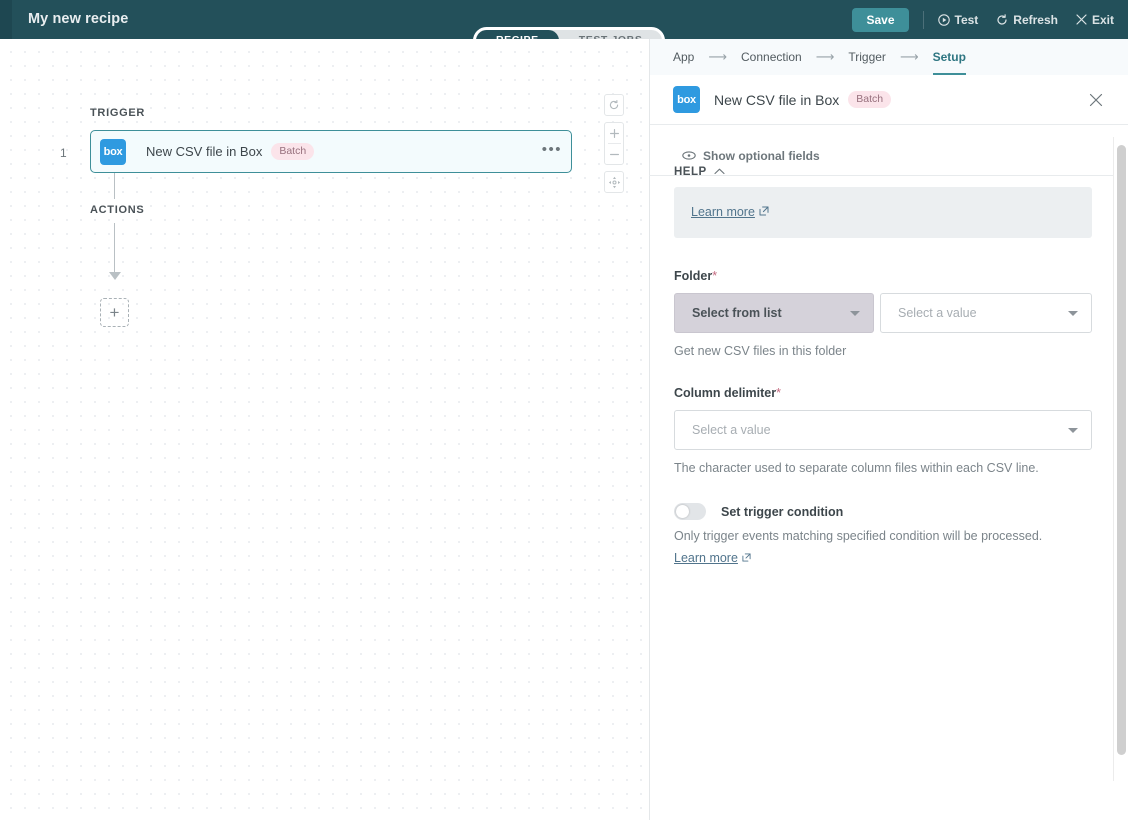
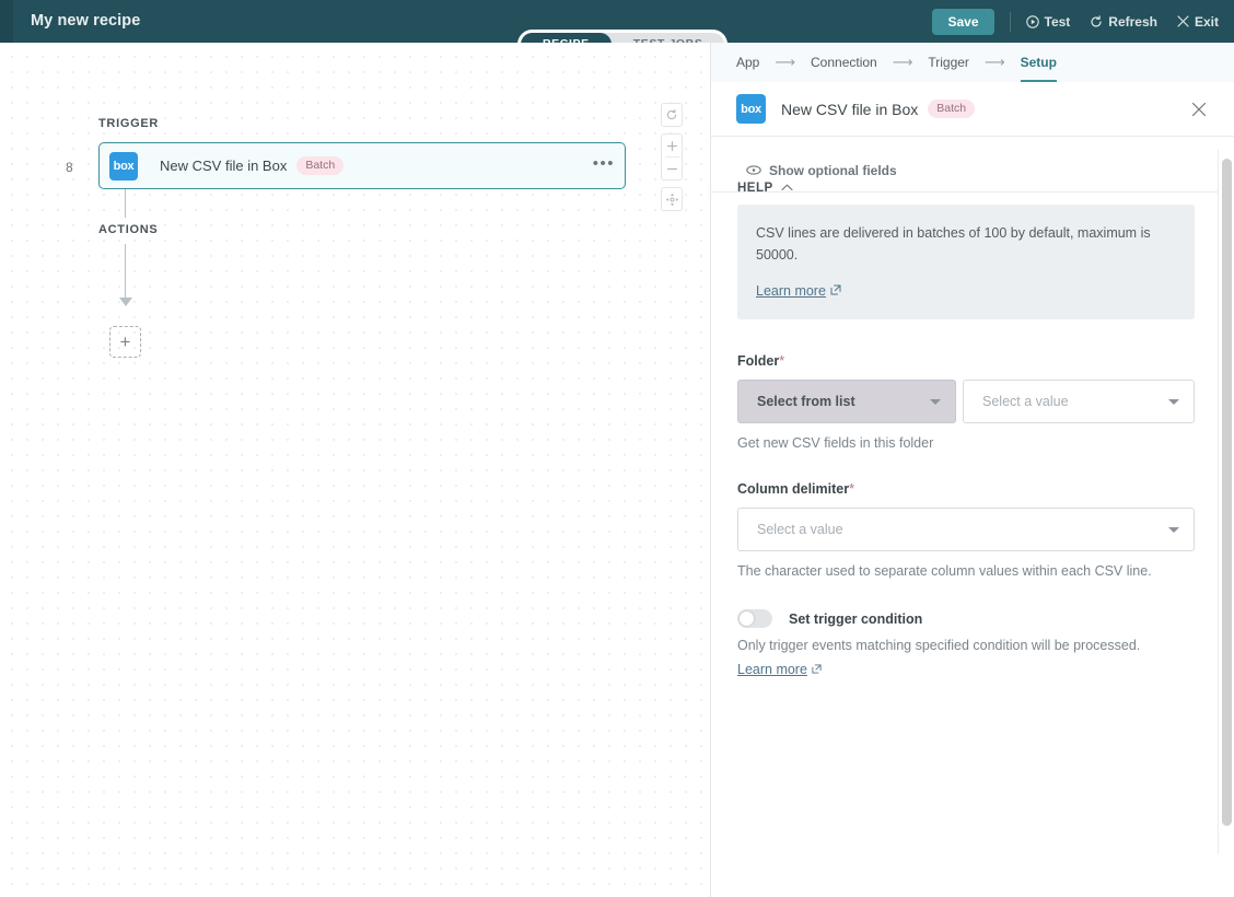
  My new recipe
  Save
  Test
  Refresh
  Exit
  TRIGGER
- 1
+ 8
  box
  New CSV file in Box
  Batch
  •••
  ACTIONS
  +
  App
  ⟶
  Connection
  ⟶
  Trigger
  ⟶
  Setup
  box
  New CSV file in Box
  Batch
  Show optional fields
  HELP
+ CSV lines are delivered in batches of 100 by default, maximum is 50000.
  Learn more
  Folder*
  Select from list
  Select a value
- Get new CSV files in this folder
+ Get new CSV fields in this folder
  Column delimiter*
  Select a value
- The character used to separate column files within each CSV line.
+ The character used to separate column values within each CSV line.
  Set trigger condition
  Only trigger events matching specified condition will be processed.
  Learn more
